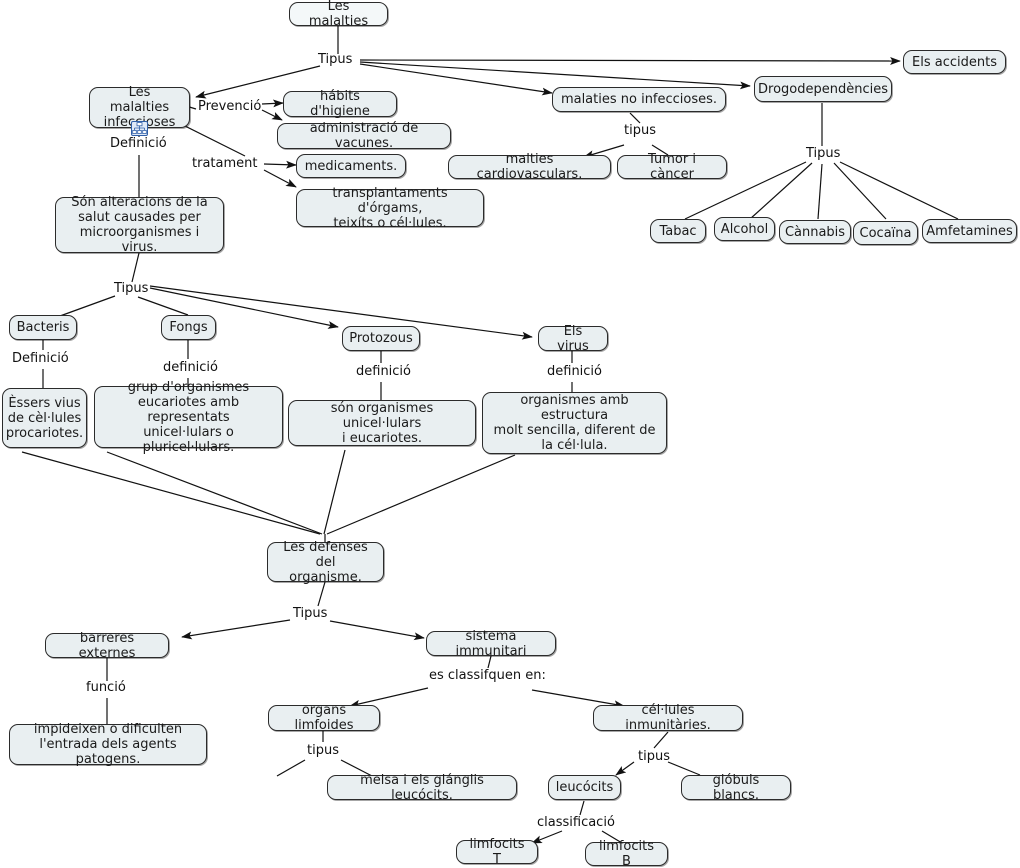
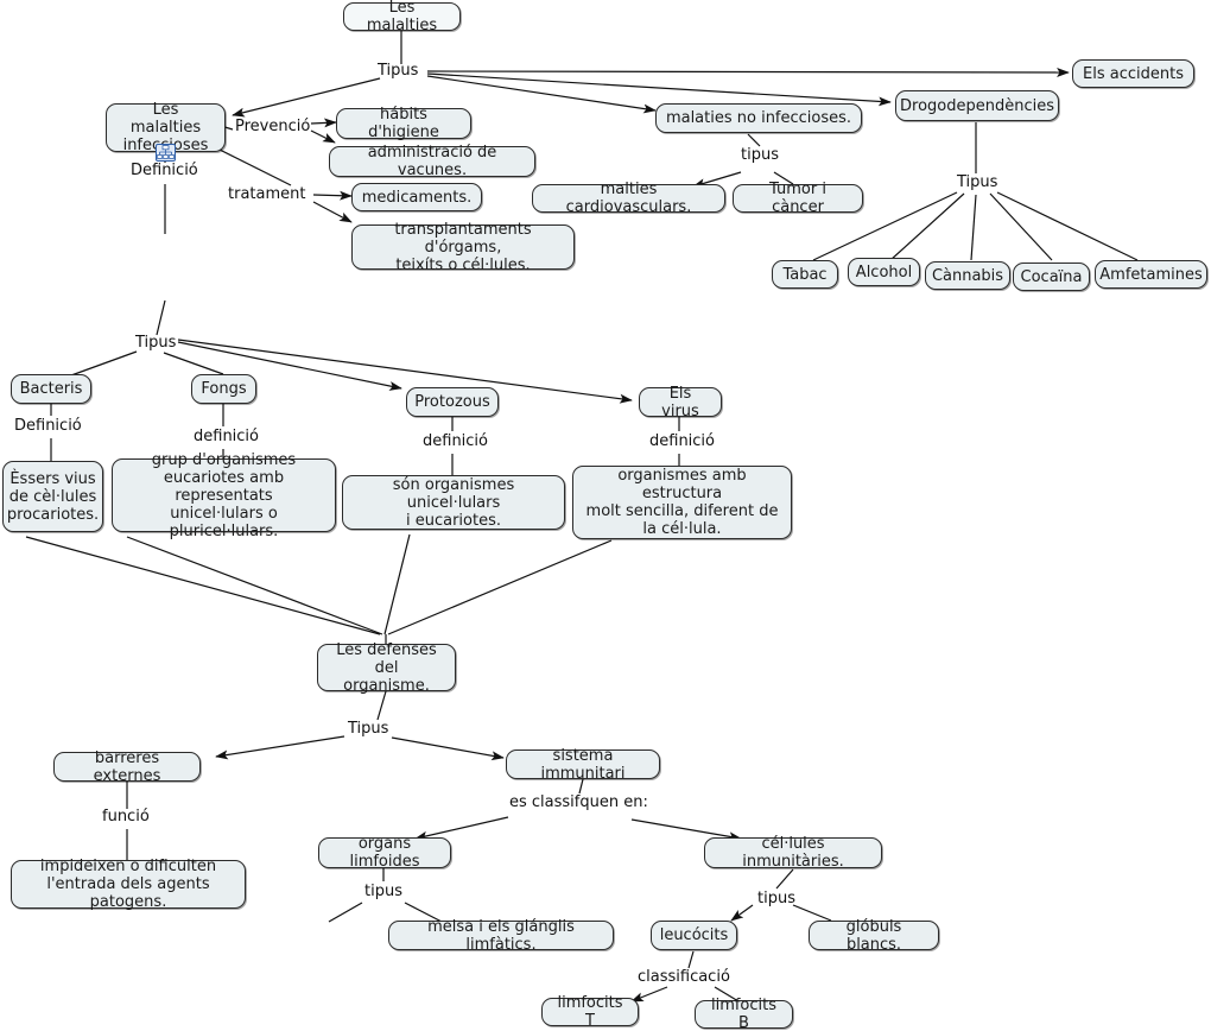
  Les malalties
  Les malalties
  infeoses
  hábits d'higiene
  administració de vacunes.
  medicaments.
  transplantaments d'órgams,
  teixíts o cél·lules.
  malaties no infeccioses.
  malties cardiovasculars.
  Tumor i càncer
  Drogodependències
  Els accidents
  Tabac
  Alcohol
  Cànnabis
  Cocaïna
  Amfetamines
- Són alteracions de la
- salut causades per
- microorganismes i virus.
  Bacteris
  Fongs
  Protozous
  Els virus
  Èssers vius
  de cèl·lules
  procariotes.
  grup d'organismes
  eucariotes amb representats
  unicel·lulars o pluricel·lulars.
  són organismes unicel·lulars
  i eucariotes.
  organismes amb estructura
  molt sencilla, diferent de
  la cél·lula.
  Les defenses del
  organisme.
  barreres externes
  sistema immunitari
  impideixen o dificulten
  l'entrada dels agents patogens.
  organs limfoides
  cél·lules inmunitàries.
- melsa i els glánglis leucócits.
+ melsa i els glánglis limfàtics.
  leucócits
  glóbuls blancs.
  limfocits T
  limfocits B
  Tipus
  Prevenció
  Definició
  tratament
  tipus
  Tipus
  Tipus
  Definició
  definició
  definició
  definició
  Tipus
  funció
  es classifquen en:
  tipus
  tipus
  classificació
